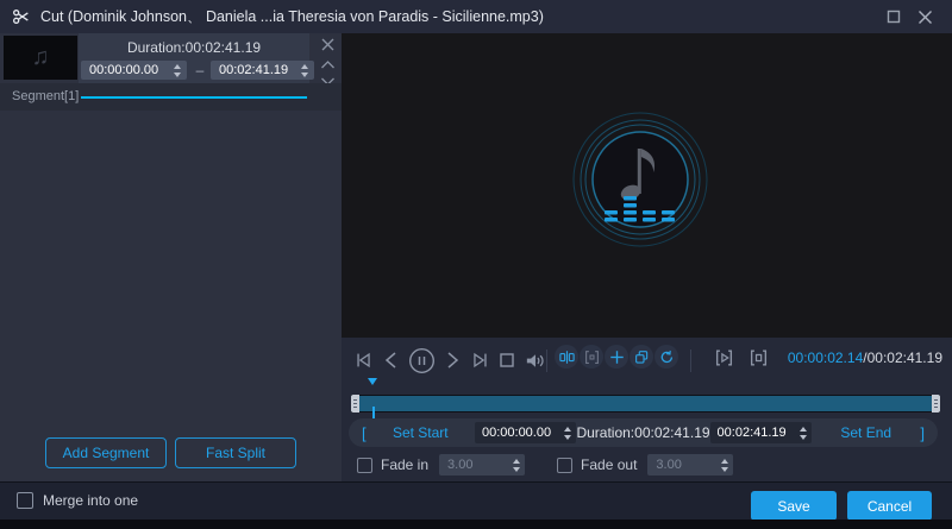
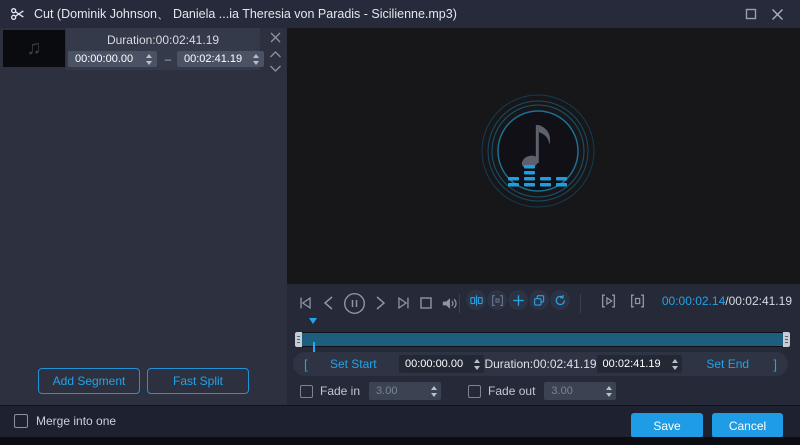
  Cut (Dominik Johnson、 Daniela ...ia Theresia von Paradis - Sicilienne.mp3)
  ♫
  Duration:00:02:41.19
  00:00:00.00
  –
  00:02:41.19
- Segment[1]
  Add Segment
  Fast Split
  00:00:02.14/00:02:41.19
  [
  Set Start
  00:00:00.00
  Duration:00:02:41.19
  00:02:41.19
  Set End
  ]
  Fade in
  3.00
  Fade out
  3.00
  Merge into one
  Save
  Cancel
